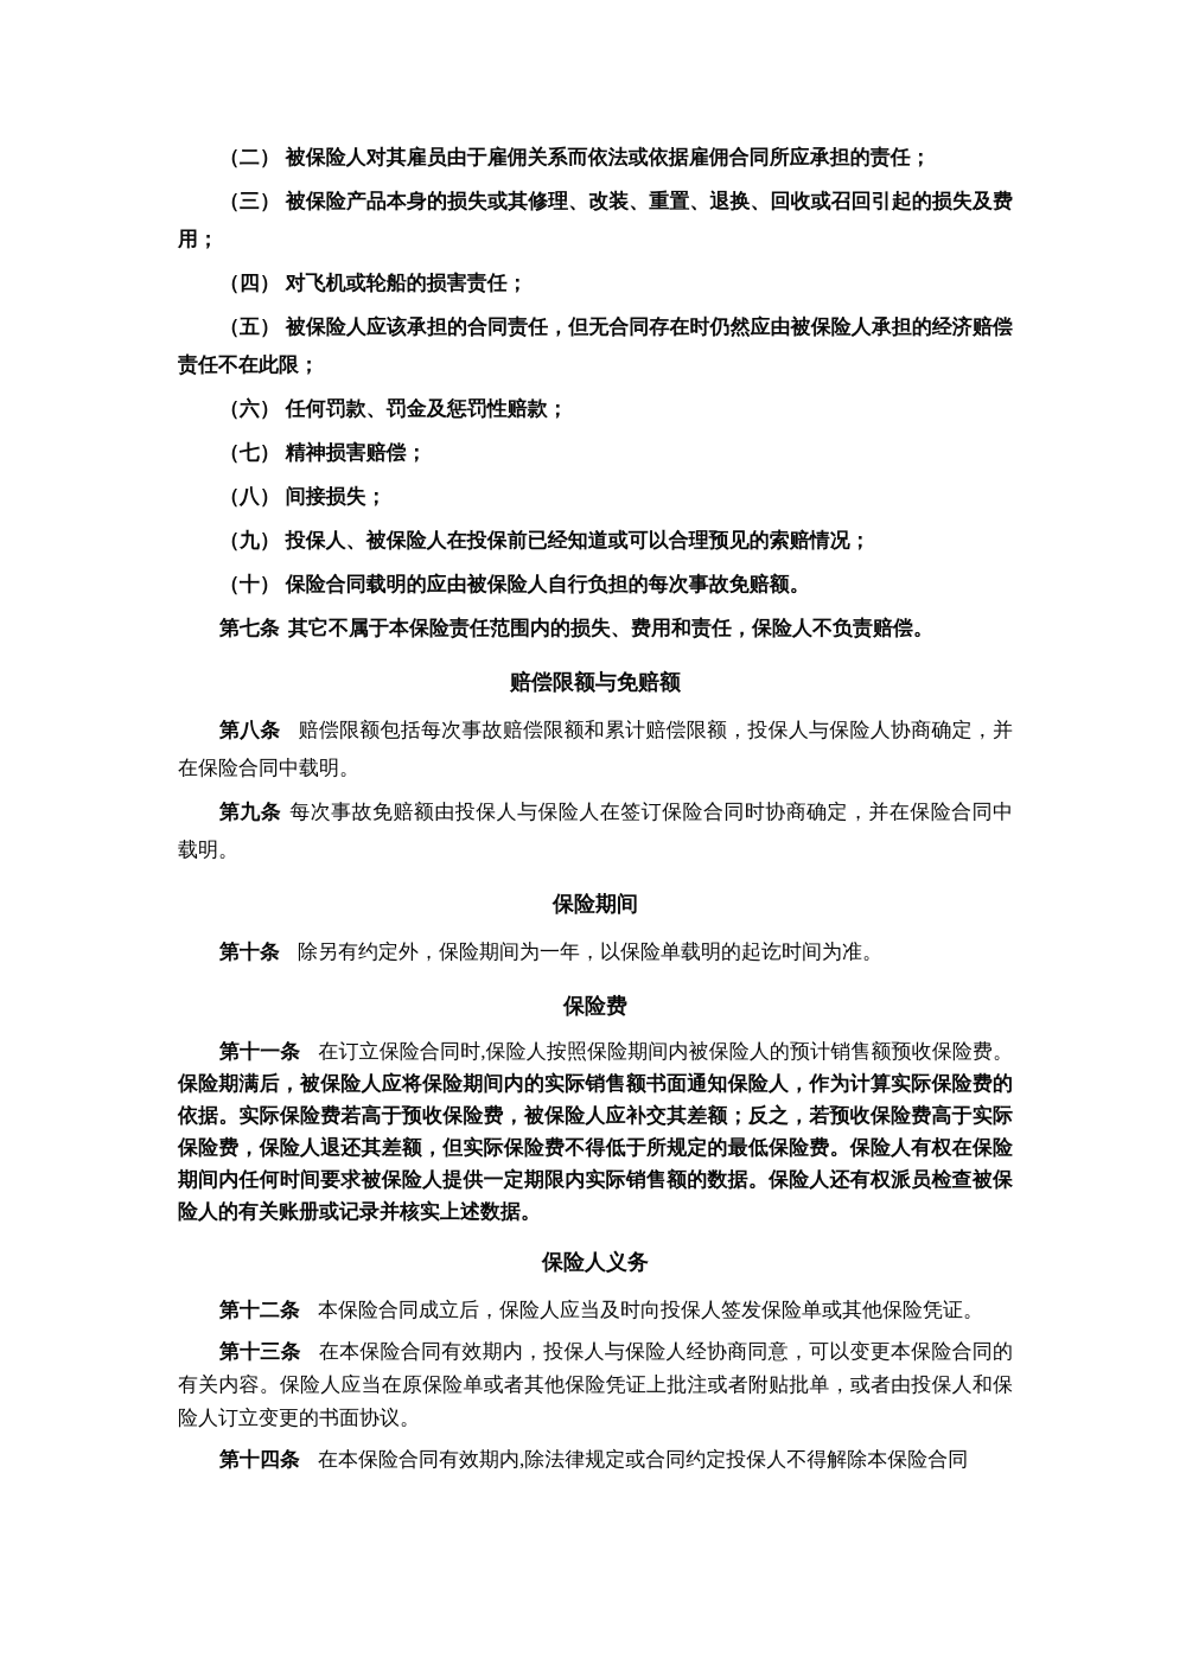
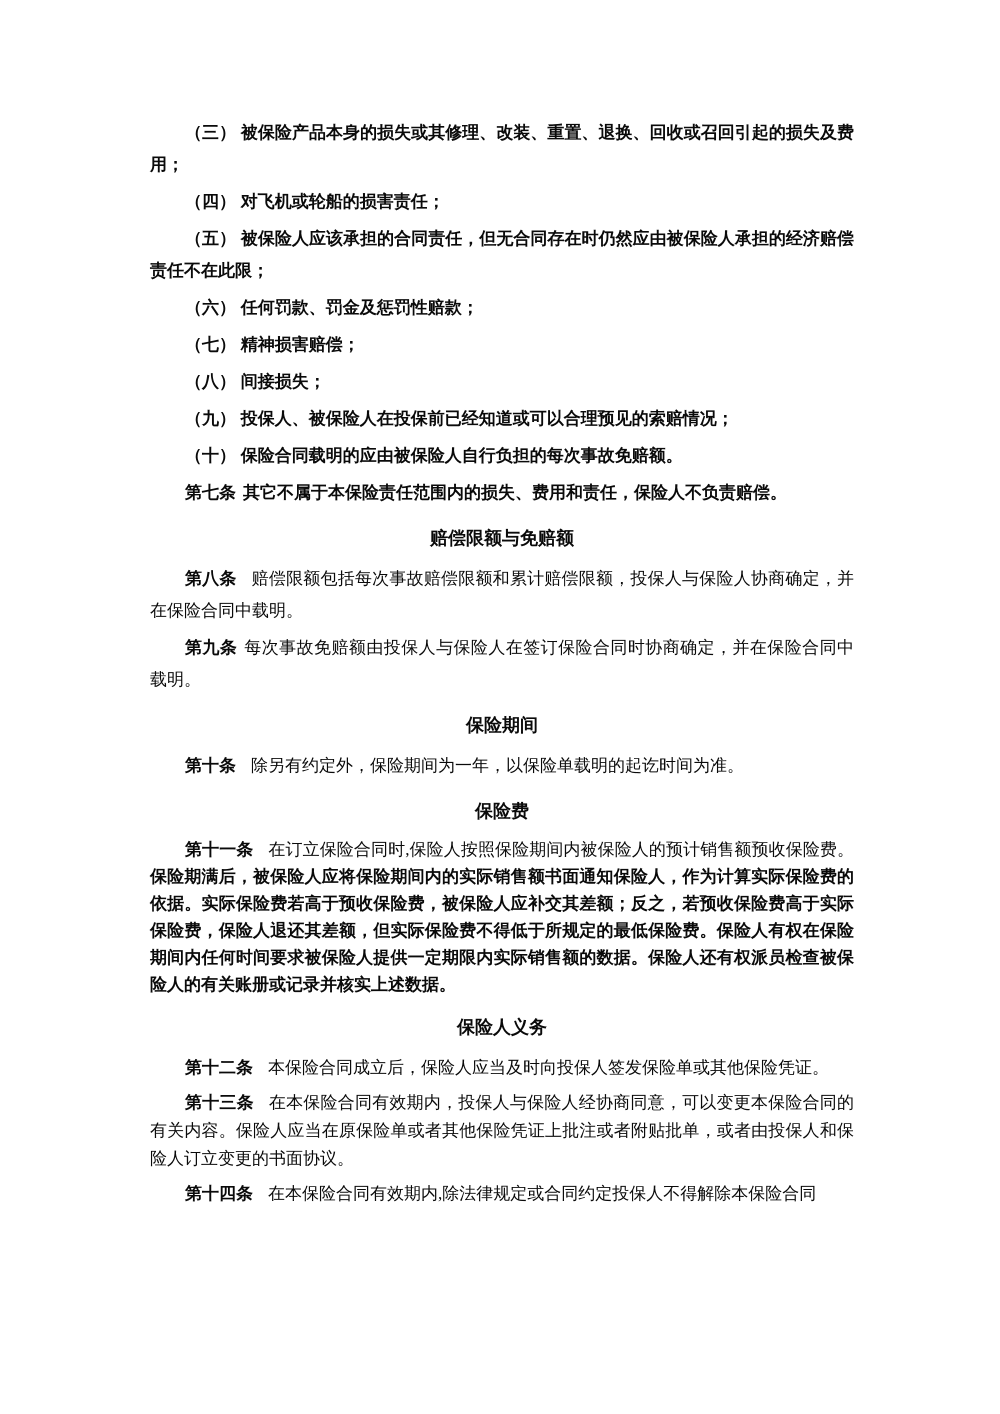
- （二） 被保险人对其雇员由于雇佣关系而依法或依据雇佣合同所应承担的责任；
  （三） 被保险产品本身的损失或其修理、改装、重置、退换、回收或召回引起的损失及费用；
  （四） 对飞机或轮船的损害责任；
  （五） 被保险人应该承担的合同责任，但无合同存在时仍然应由被保险人承担的经济赔偿责任不在此限；
  （六） 任何罚款、罚金及惩罚性赔款；
  （七） 精神损害赔偿；
  （八） 间接损失；
  （九） 投保人、被保险人在投保前已经知道或可以合理预见的索赔情况；
  （十） 保险合同载明的应由被保险人自行负担的每次事故免赔额。
  第七条 其它不属于本保险责任范围内的损失、费用和责任，保险人不负责赔偿。
  赔偿限额与免赔额
  第八条 赔偿限额包括每次事故赔偿限额和累计赔偿限额，投保人与保险人协商确定，并在保险合同中载明。
  第九条 每次事故免赔额由投保人与保险人在签订保险合同时协商确定，并在保险合同中载明。
  保险期间
  第十条 除另有约定外，保险期间为一年，以保险单载明的起讫时间为准。
  保险费
  第十一条 在订立保险合同时,保险人按照保险期间内被保险人的预计销售额预收保险费。保险期满后，被保险人应将保险期间内的实际销售额书面通知保险人，作为计算实际保险费的依据。实际保险费若高于预收保险费，被保险人应补交其差额；反之，若预收保险费高于实际保险费，保险人退还其差额，但实际保险费不得低于所规定的最低保险费。保险人有权在保险期间内任何时间要求被保险人提供一定期限内实际销售额的数据。保险人还有权派员检查被保险人的有关账册或记录并核实上述数据。
  保险人义务
  第十二条 本保险合同成立后，保险人应当及时向投保人签发保险单或其他保险凭证。
  第十三条 在本保险合同有效期内，投保人与保险人经协商同意，可以变更本保险合同的有关内容。保险人应当在原保险单或者其他保险凭证上批注或者附贴批单，或者由投保人和保险人订立变更的书面协议。
  第十四条 在本保险合同有效期内,除法律规定或合同约定投保人不得解除本保险合同
